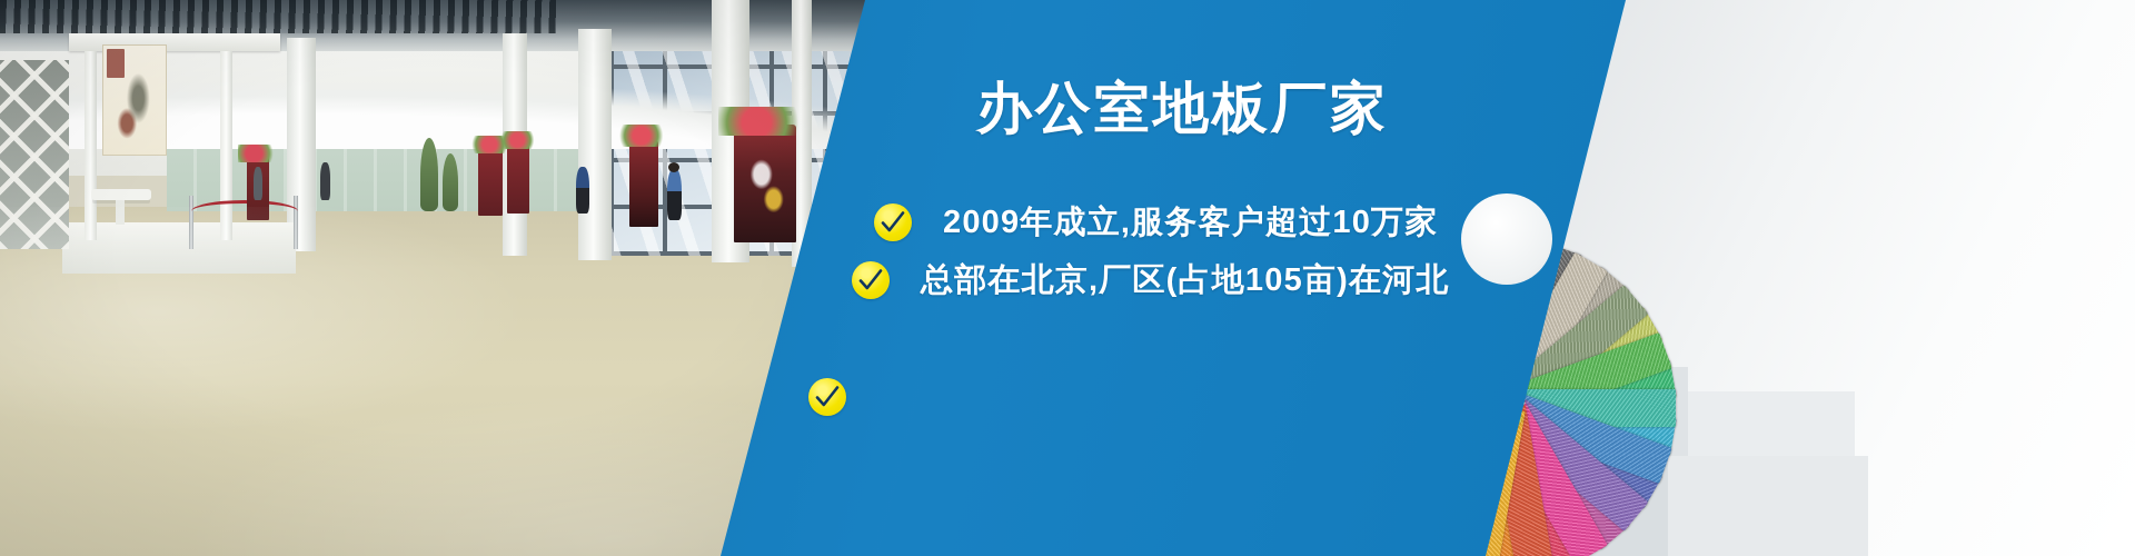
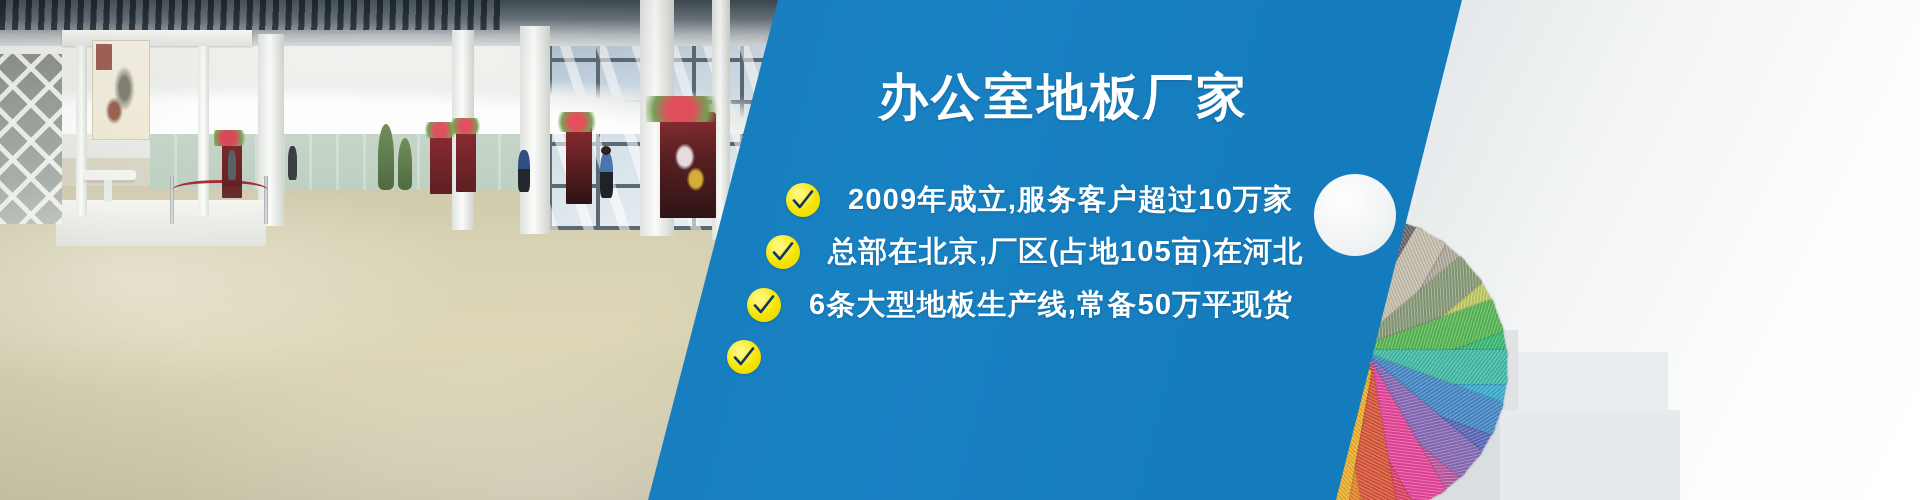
  办公室地板厂家
  2009年成立,服务客户超过10万家
  总部在北京,厂区(占地105亩)在河北
+ 6条大型地板生产线,常备50万平现货
